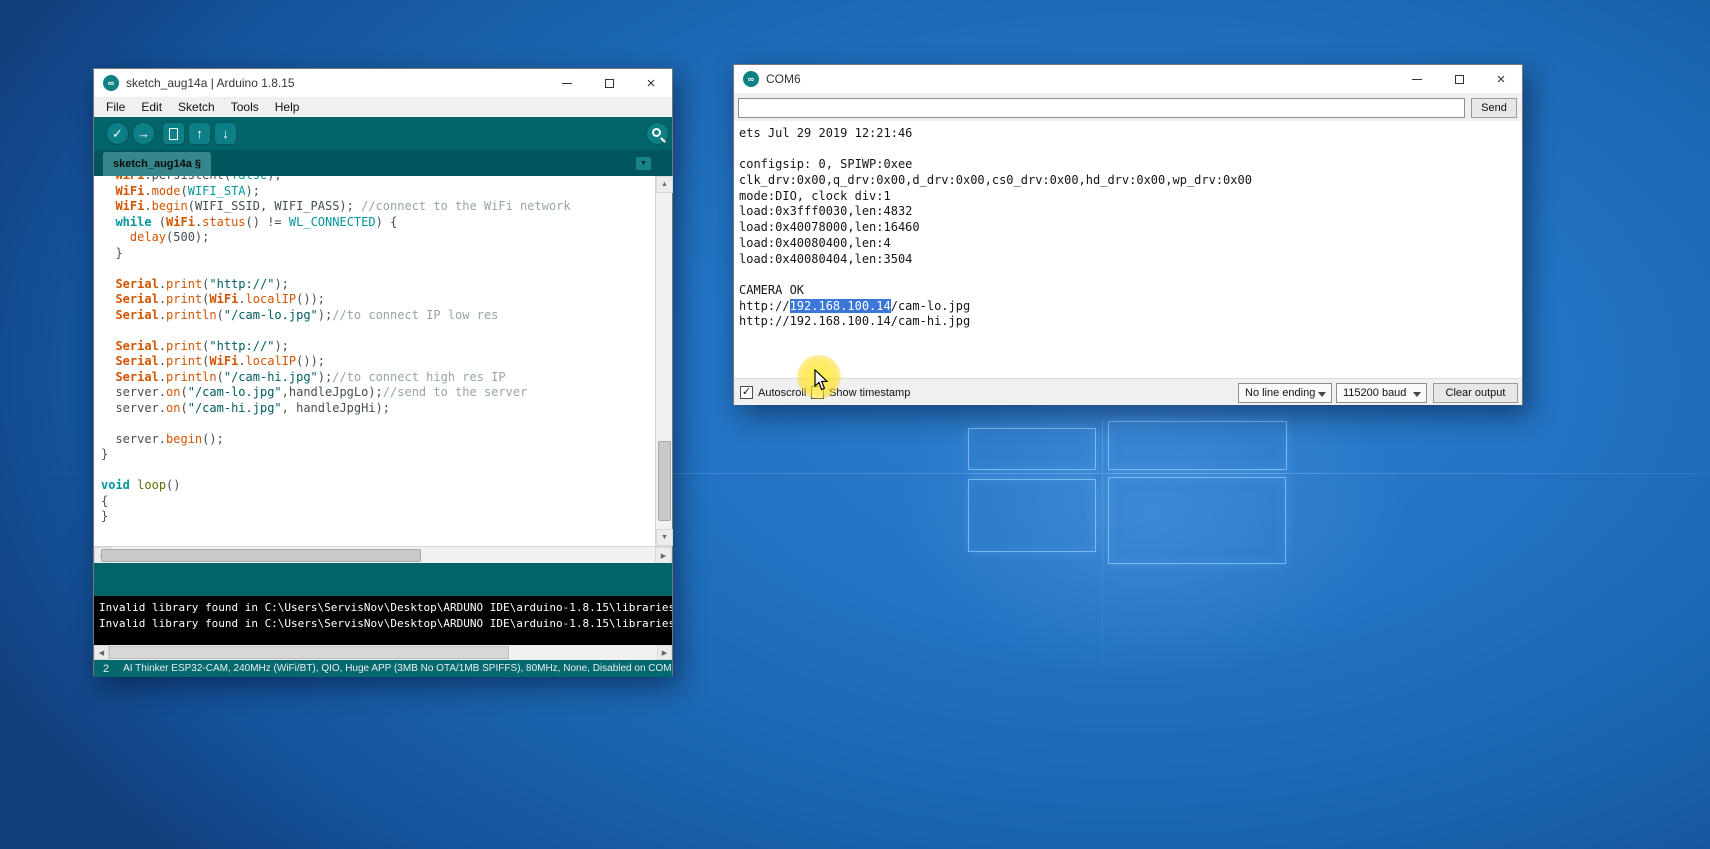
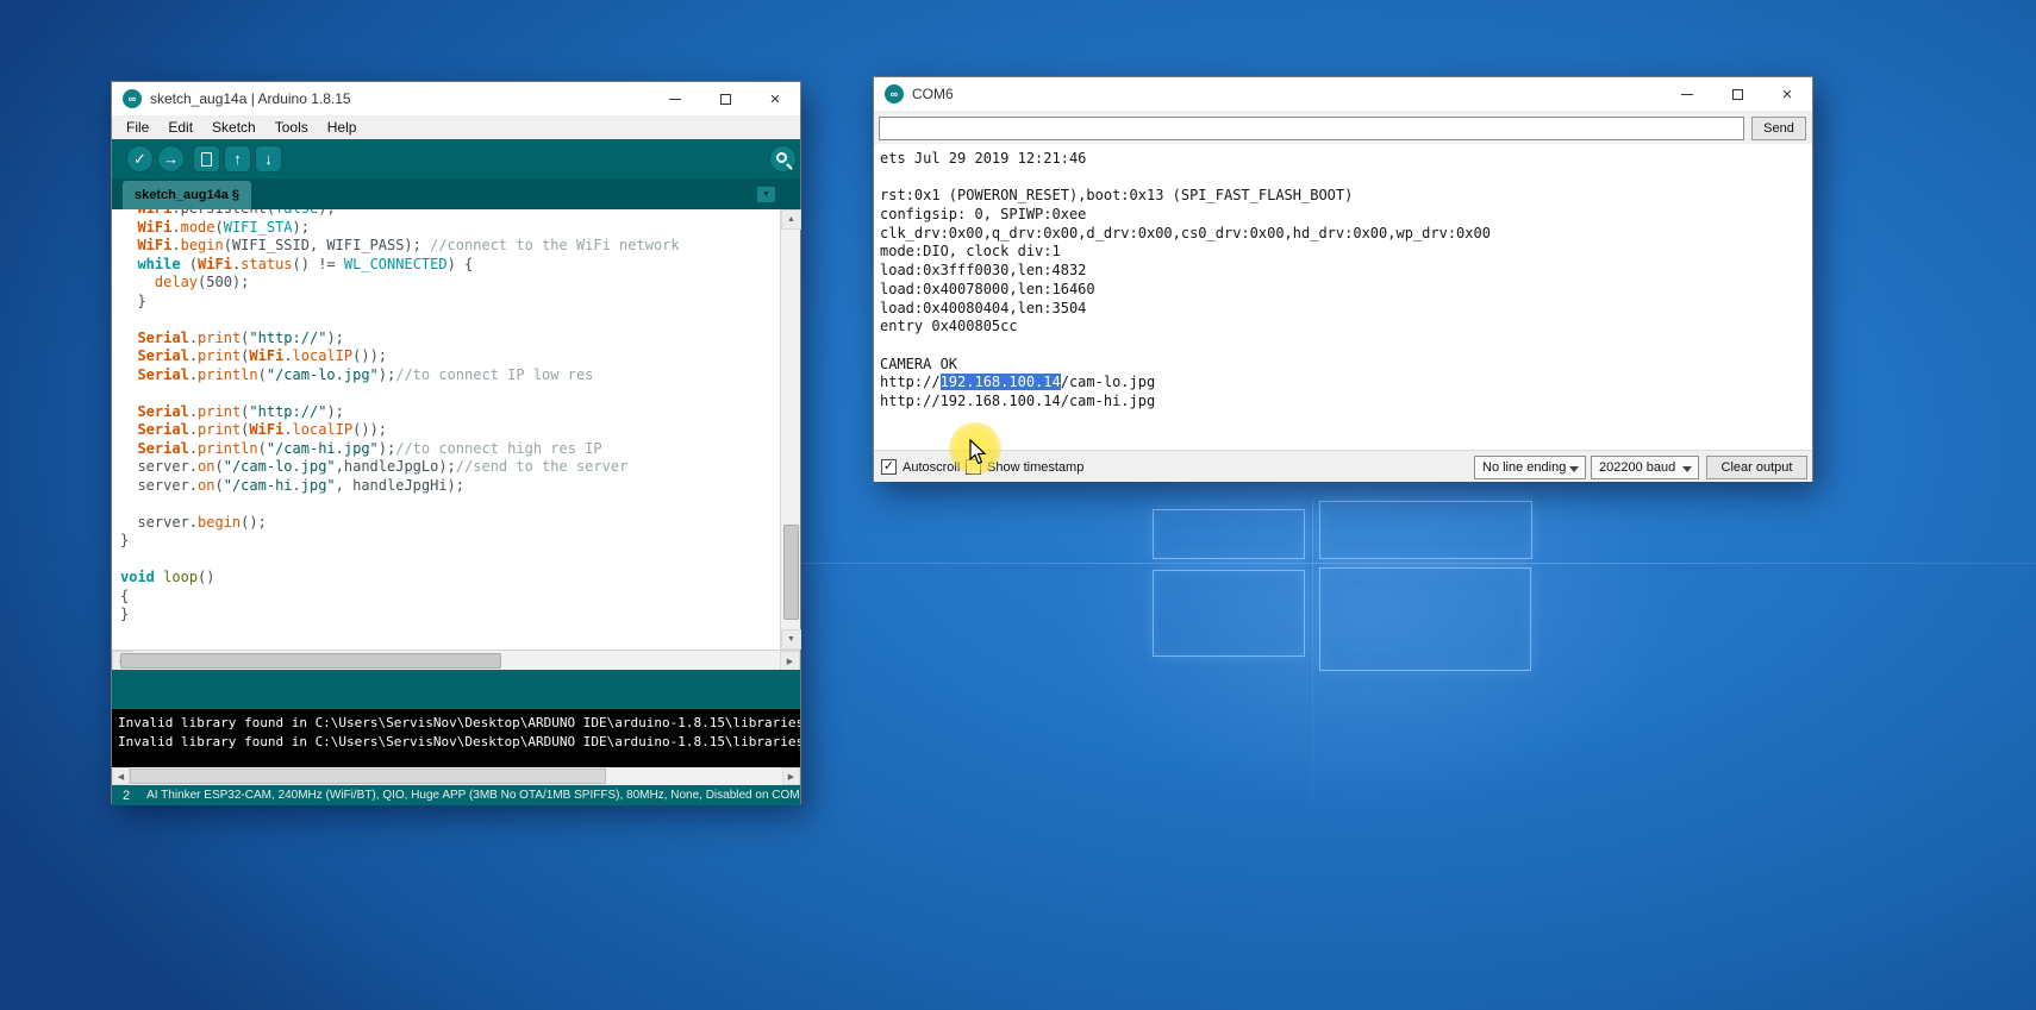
  ∞
  sketch_aug14a | Arduino 1.8.15
  ×
  File
  Edit
  Sketch
  Tools
  Help
  ✓
  →
  ↑
  ↓
  sketch_aug14a §
  WiFi.mode(WIFI_STA);
  WiFi.begin(WIFI_SSID, WIFI_PASS); //connect to the WiFi network
  while (WiFi.status() != WL_CONNECTED) {
  delay(500);
  }
  Serial.print("http://");
  Serial.print(WiFi.localIP());
  Serial.println("/cam-lo.jpg");//to connect IP low res
  Serial.print("http://");
  Serial.print(WiFi.localIP());
  Serial.println("/cam-hi.jpg");//to connect high res IP
  server.on("/cam-lo.jpg",handleJpgLo);//send to the server
  server.on("/cam-hi.jpg", handleJpgHi);
  server.begin();
  }
  void loop()
  {
  }
  Invalid library found in C:\Users\ServisNov\Desktop\ARDUNO IDE\arduino-1.8.15\libraries
  Invalid library found in C:\Users\ServisNov\Desktop\ARDUNO IDE\arduino-1.8.15\libraries
  2
  AI Thinker ESP32-CAM, 240MHz (WiFi/BT), QIO, Huge APP (3MB No OTA/1MB SPIFFS), 80MHz, None, Disabled on COM
  ∞
  COM6
  ×
  Send
  ets Jul 29 2019 12:21:46
+ rst:0x1 (POWERON_RESET),boot:0x13 (SPI_FAST_FLASH_BOOT)
  configsip: 0, SPIWP:0xee
  clk_drv:0x00,q_drv:0x00,d_drv:0x00,cs0_drv:0x00,hd_drv:0x00,wp_drv:0x00
  mode:DIO, clock div:1
  load:0x3fff0030,len:4832
  load:0x40078000,len:16460
- load:0x40080400,len:4
  load:0x40080404,len:3504
+ entry 0x400805cc
  CAMERA OK
  http://192.168.100.14/cam-lo.jpg
  http://192.168.100.14/cam-hi.jpg
  ✓
  Autoscrol
  how timestamp
  No line ending
- 115200 baud
+ 202200 baud
  Clear output
